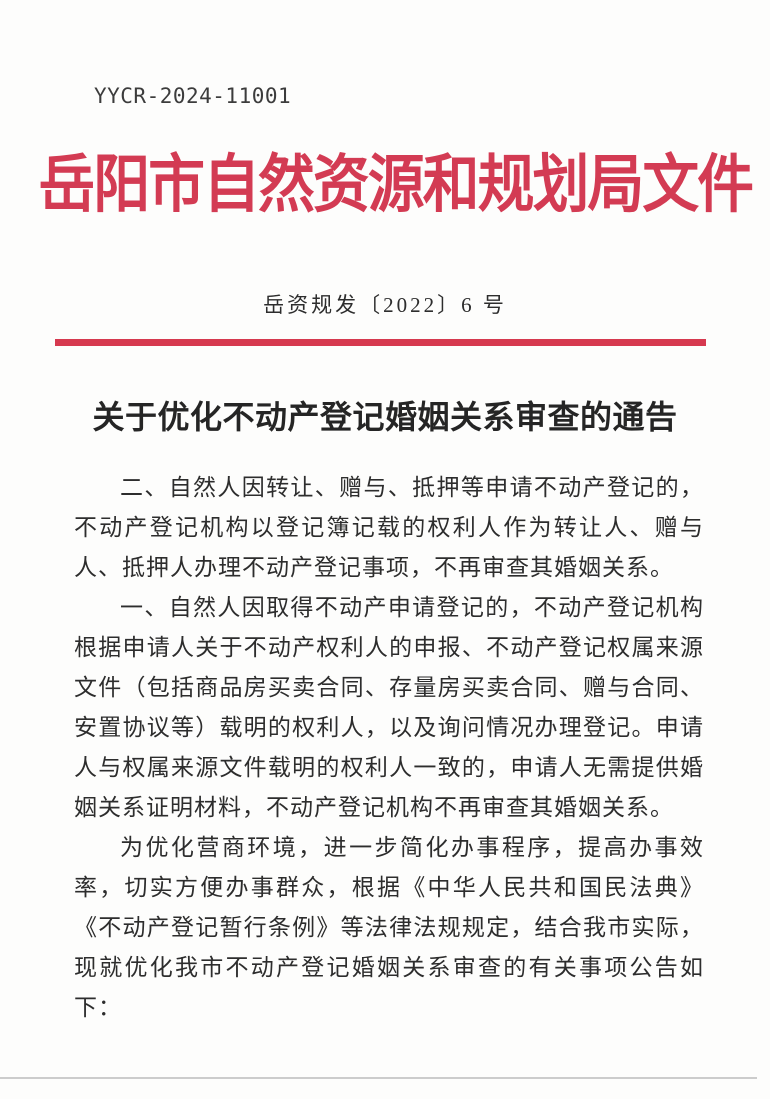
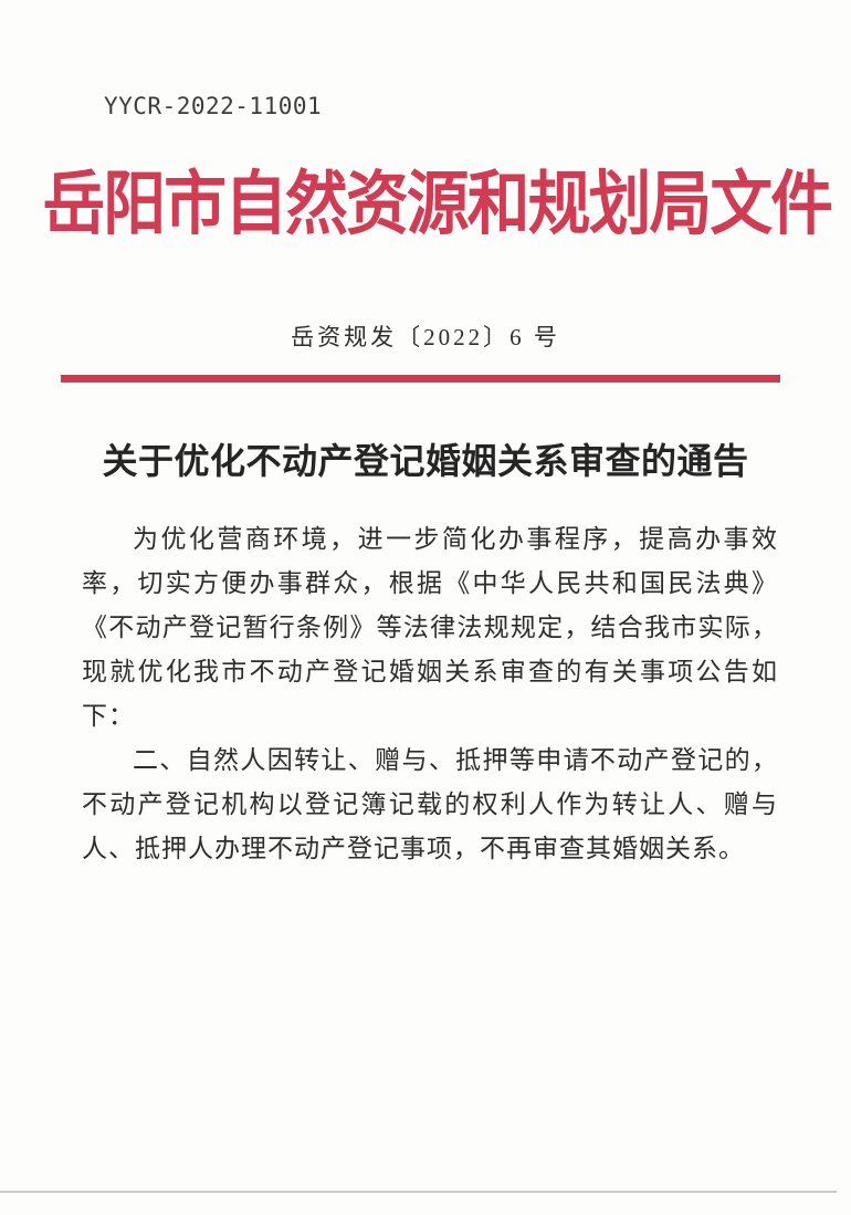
- YYCR-2024-11001
+ YYCR-2022-11001
  岳阳市自然资源和规划局文件
  岳资规发〔2022〕6 号
  关于优化不动产登记婚姻关系审查的通告
- 二、自然人因转让、赠与、抵押等申请不动产登记的，不动产登记机构以登记簿记载的权利人作为转让人、赠与人、抵押人办理不动产登记事项，不再审查其婚姻关系。
+ 为优化营商环境，进一步简化办事程序，提高办事效率，切实方便办事群众，根据《中华人民共和国民法典》《不动产登记暂行条例》等法律法规规定，结合我市实际，现就优化我市不动产登记婚姻关系审查的有关事项公告如下：
- 一、自然人因取得不动产申请登记的，不动产登记机构根据申请人关于不动产权利人的申报、不动产登记权属来源文件（包括商品房买卖合同、存量房买卖合同、赠与合同、安置协议等）载明的权利人，以及询问情况办理登记。申请人与权属来源文件载明的权利人一致的，申请人无需提供婚姻关系证明材料，不动产登记机构不再审查其婚姻关系。
- 为优化营商环境，进一步简化办事程序，提高办事效率，切实方便办事群众，根据《中华人民共和国民法典》《不动产登记暂行条例》等法律法规规定，结合我市实际，现就优化我市不动产登记婚姻关系审查的有关事项公告如下：
+ 二、自然人因转让、赠与、抵押等申请不动产登记的，不动产登记机构以登记簿记载的权利人作为转让人、赠与人、抵押人办理不动产登记事项，不再审查其婚姻关系。
